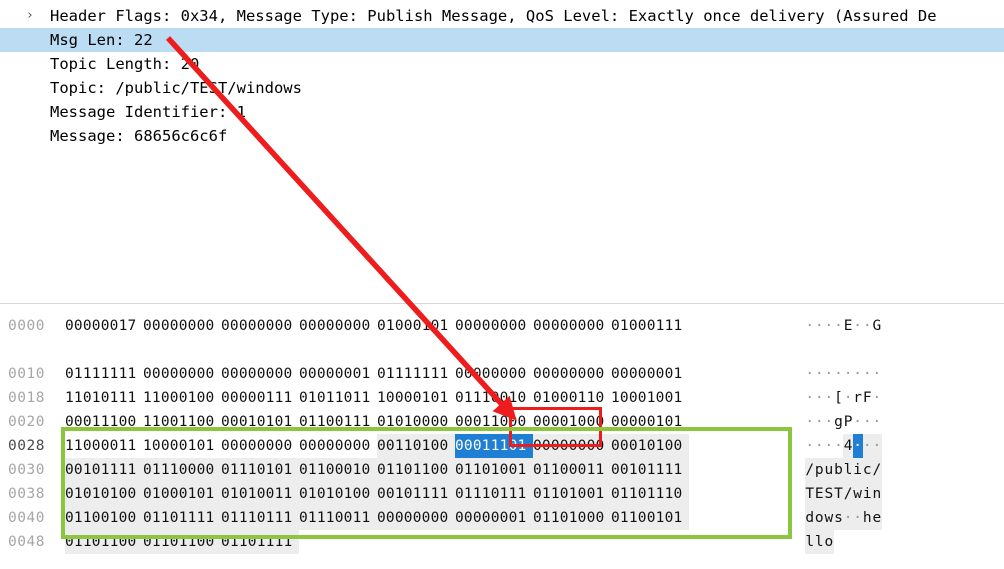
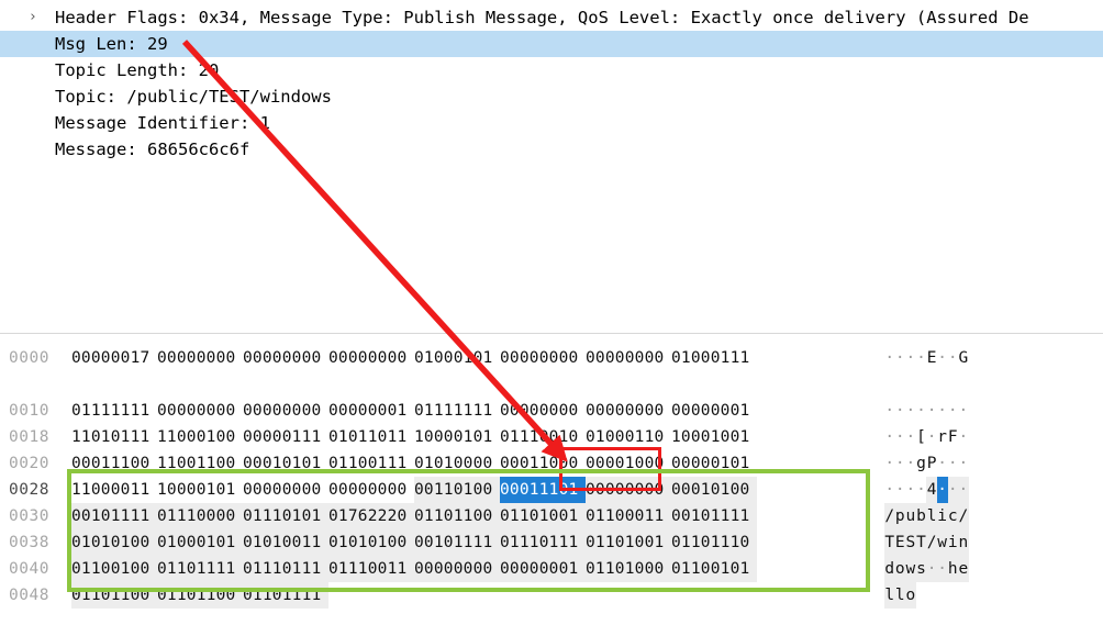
  ›
  Header Flags: 0x34, Message Type: Publish Message, QoS Level: Exactly once delivery (Assured De
- Msg Len: 22
+ Msg Len: 29
  Topic Length: 2
  Topic: /public/TET/windows
  Message Identifier: 1
  Message: 68656c6c6f
  0000
  00000017 00000000 00000000 00000000 01000101 00000000 00000000 01000111
  ····E··G
  0010
  01111111 00000000 00000000 00000001 01111111 0000000 00000000 00000001
  ········
  0018
  11010111 11000100 00000111 01011011 10000101 0111010 01000110 10001001
  ···[·rF·
  0020
  00011100 11001100 00010101 01100111 01010000 00011000 00001000 00000101
  ···gP···
  0028
  11000011 10000101 00000000 00000000 00110100 00011101 00000000 00010100
  ····4···
  0030
- 00101111 01110000 01110101 01100010 01101100 01101001 01100011 00101111
+ 00101111 01110000 01110101 01762220 01101100 01101001 01100011 00101111
  /public/
  0038
  01010100 01000101 01010011 01010100 00101111 01110111 01101001 01101110
  TEST/win
  0040
  01100100 01101111 01110111 01110011 00000000 00000001 01101000 01100101
  dows··he
  0048
  01101100 01101100 01101111
  llo
